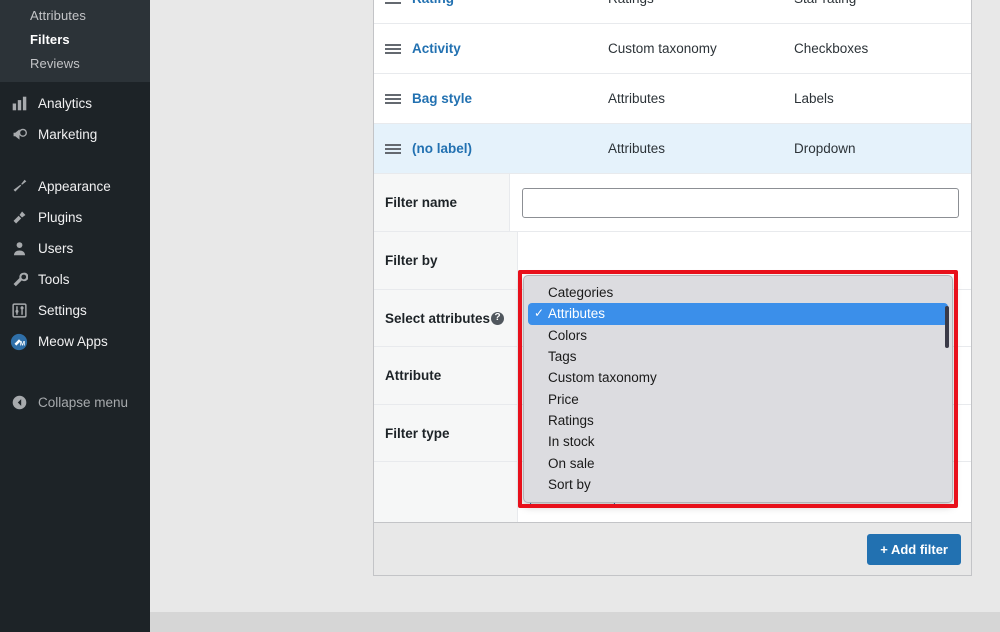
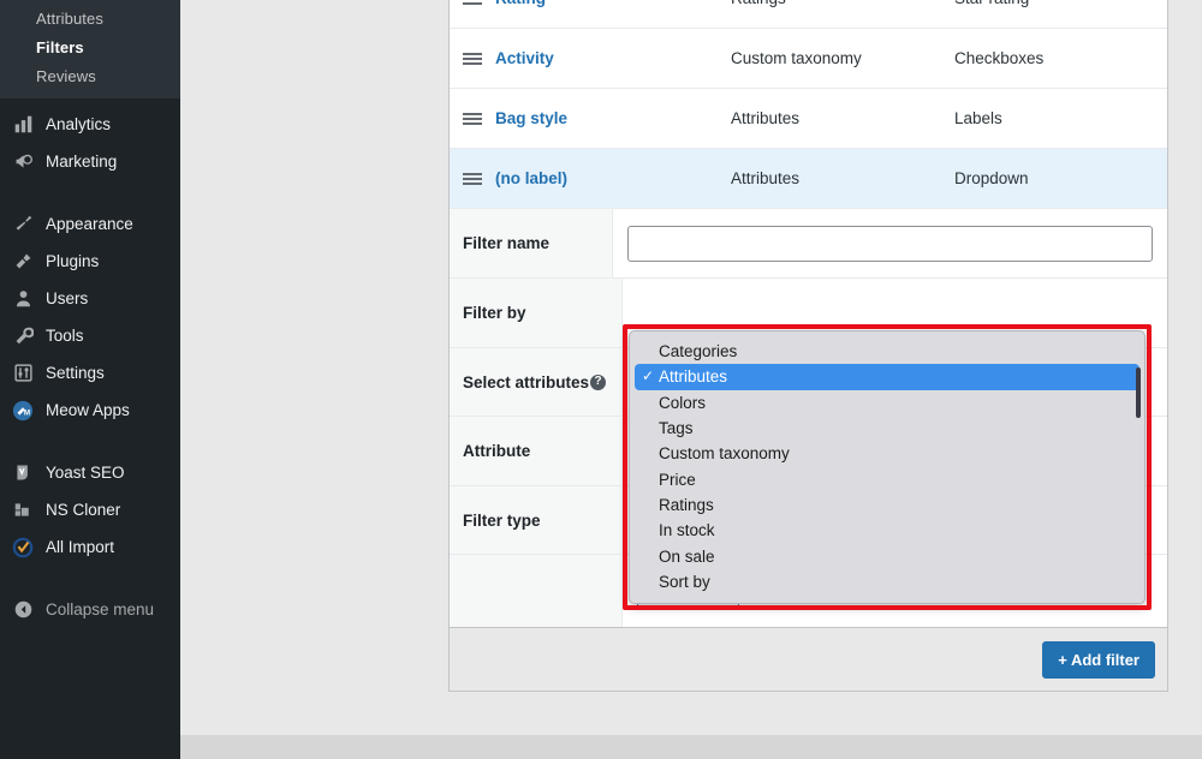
  Attributes
  Filters
  Reviews
  Analytics
  Marketing
  Appearance
  Plugins
  Users
  Tools
  Settings
  Meow Apps
+ Yoast SEO
+ NS Cloner
+ All Import
  Collapse menu
  Activity
  Custom taxonomy
  Checkboxes
  Bag style
  Attributes
  Labels
  (no label)
  Attributes
  Dropdown
  Filter name
  Filter by
  Select attributes
  ?
  Attribute
  Filter type
  + Add filter
  Categories
  ✓
  Attributes
  Colors
  Tags
  Custom taxonomy
  Price
  Ratings
  In stock
  On sale
  Sort by
